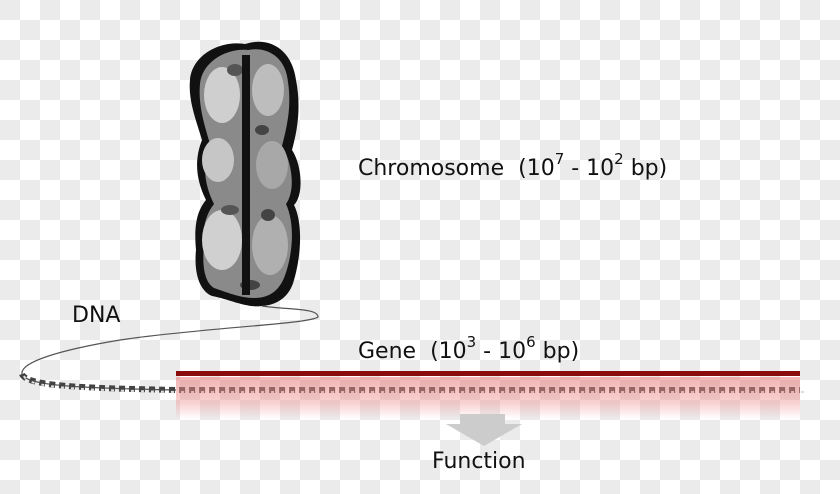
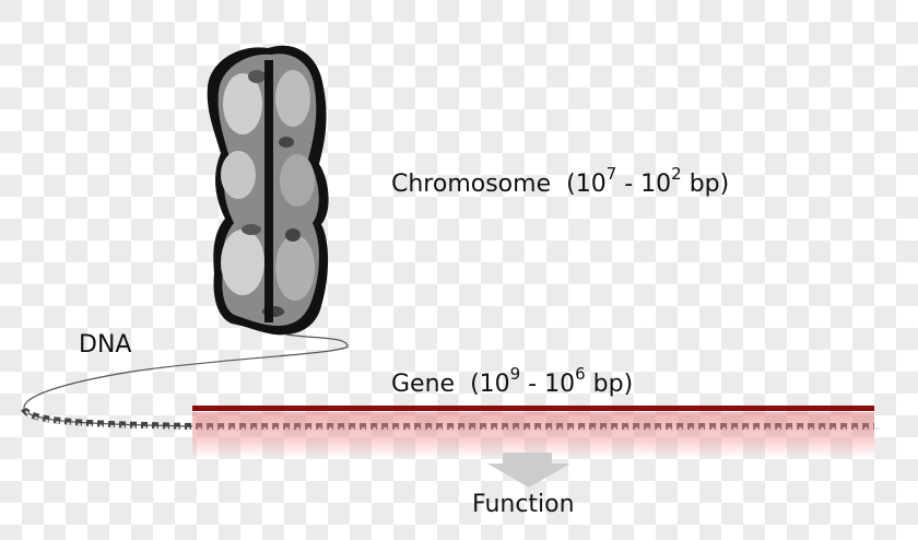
  Chromosome (107 - 102 bp)
  DNA
- Gene (103 - 106 bp)
+ Gene (109 - 106 bp)
  Function
